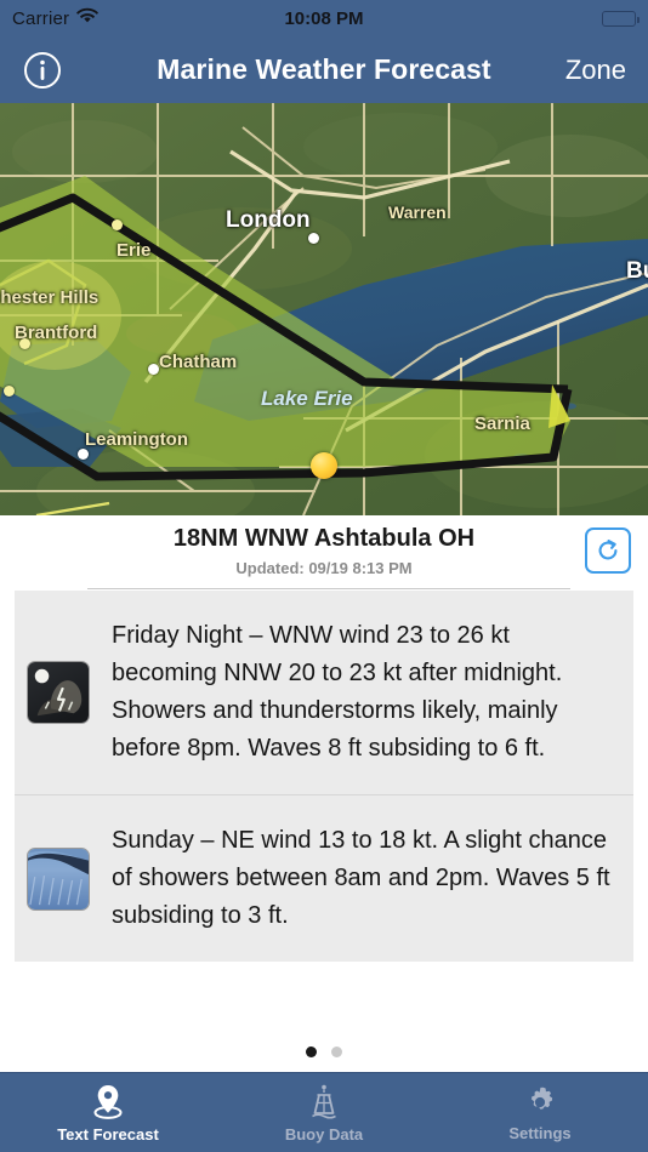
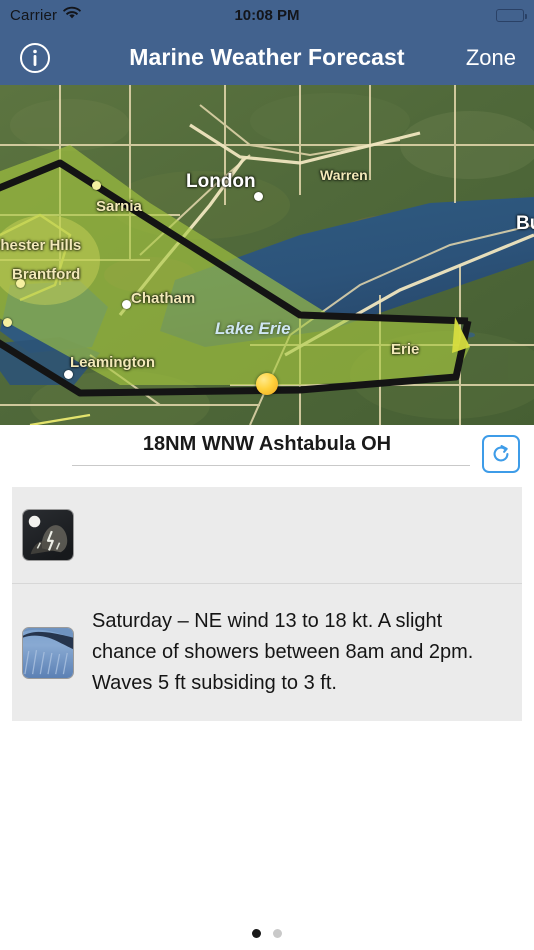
  Carrier
  10:08 PM
  Marine Weather Forecast
  Zone
  London
  Warren
- Erie
+ Sarnia
  hester Hills
  Brantford
  Chatham
  Lake Erie
  Leamington
- Sarnia
+ Erie
  18NM WNW Ashtabula OH
- Updated: 09/19 8:13 PM
- Friday Night – WNW wind 23 to 26 kt becoming NNW 20 to 23 kt after midnight. Showers and thunderstorms likely, mainly before 8pm. Waves 8 ft subsiding to 6 ft.
- Sunday – NE wind 13 to 18 kt. A slight chance of showers between 8am and 2pm. Waves 5 ft subsiding to 3 ft.
+ Saturday – NE wind 13 to 18 kt. A slight chance of showers between 8am and 2pm. Waves 5 ft subsiding to 3 ft.
- Text Forecast
- Buoy Data
- Settings
